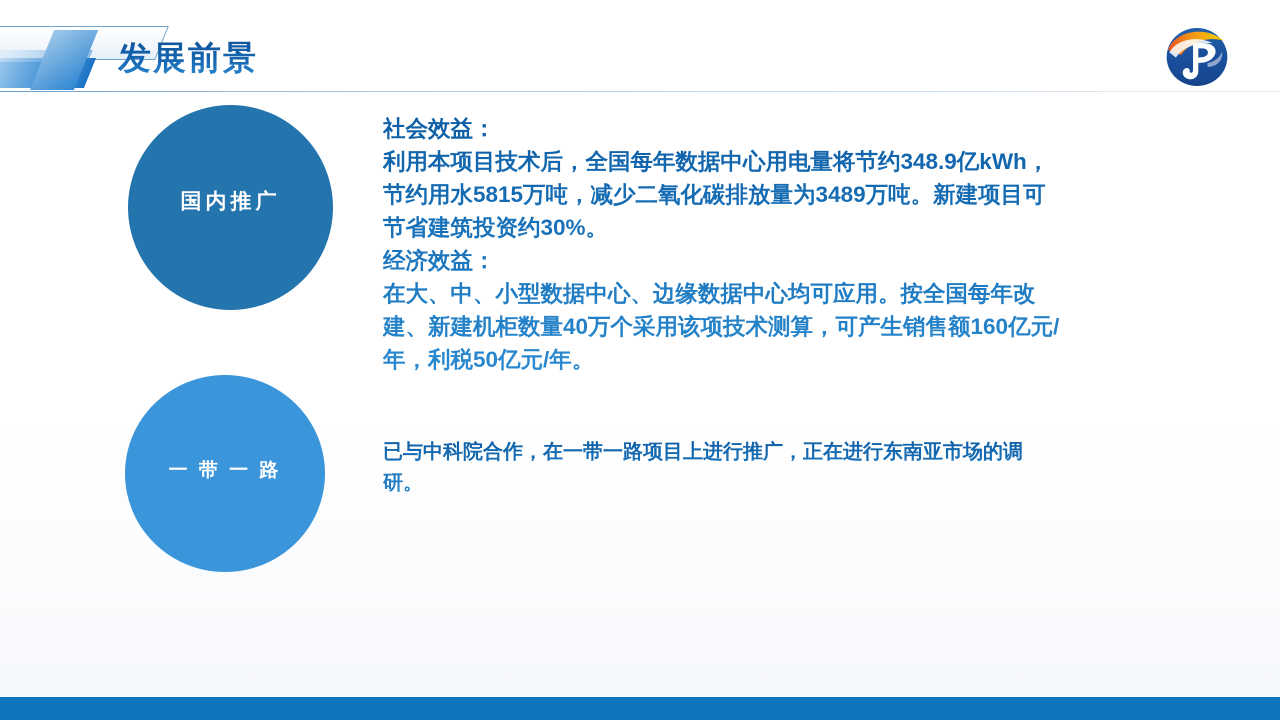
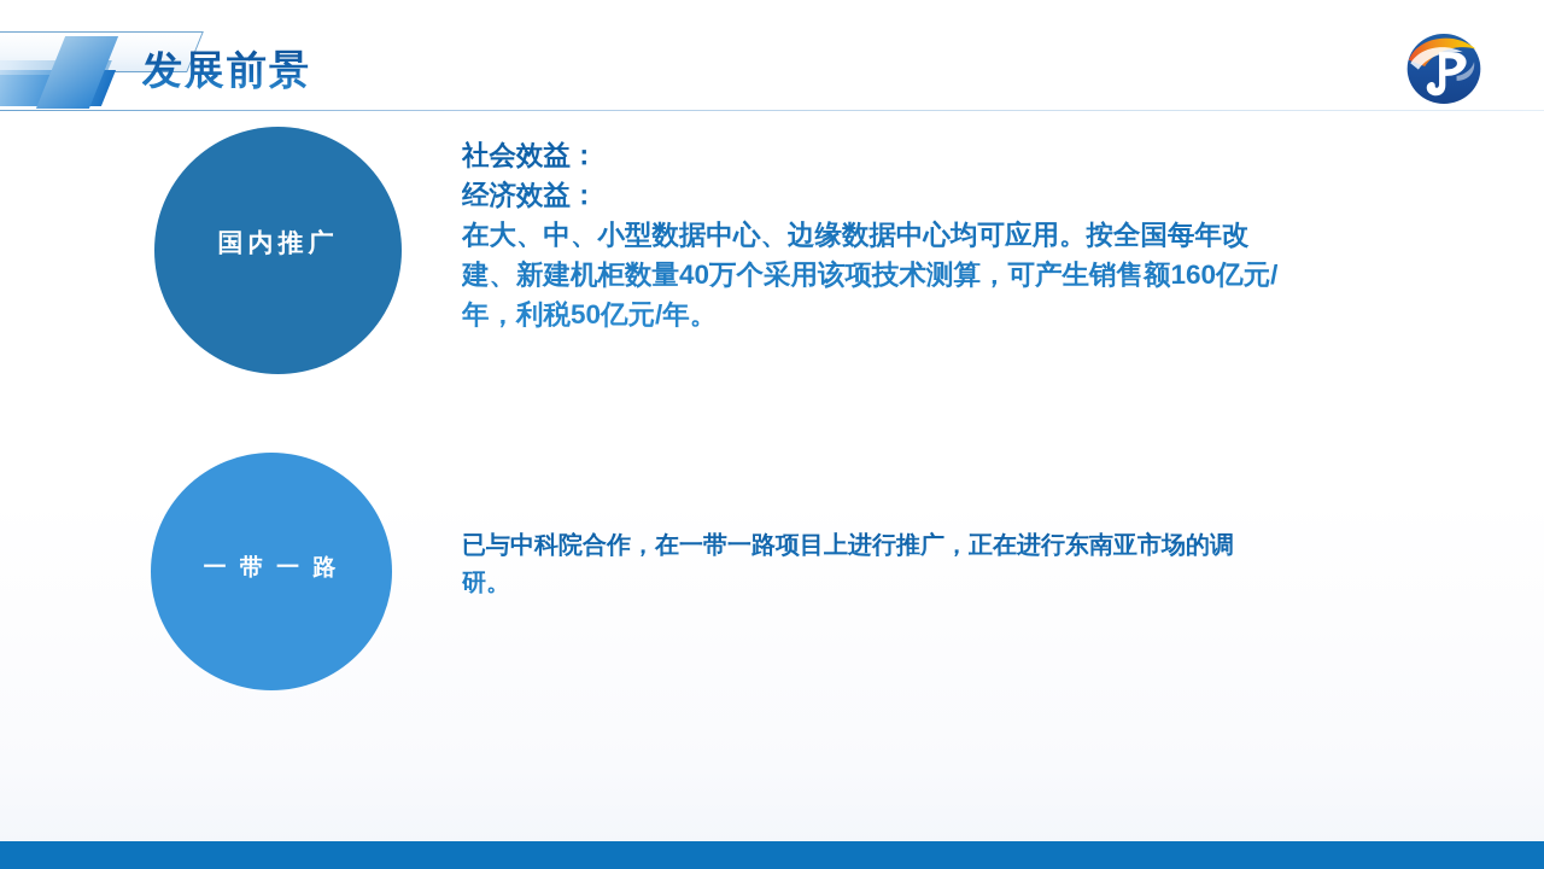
  发展前景
  国内推广
  一 带 一 路
  社会效益：
- 利用本项目技术后，全国每年数据中心用电量将节约348.9亿kWh，节约用水5815万吨，减少二氧化碳排放量为3489万吨。新建项目可节省建筑投资约30%。
  经济效益：
  在大、中、小型数据中心、边缘数据中心均可应用。按全国每年改建、新建机柜数量40万个采用该项技术测算，可产生销售额160亿元/年，利税50亿元/年。
  已与中科院合作，在一带一路项目上进行推广，正在进行东南亚市场的调研。
